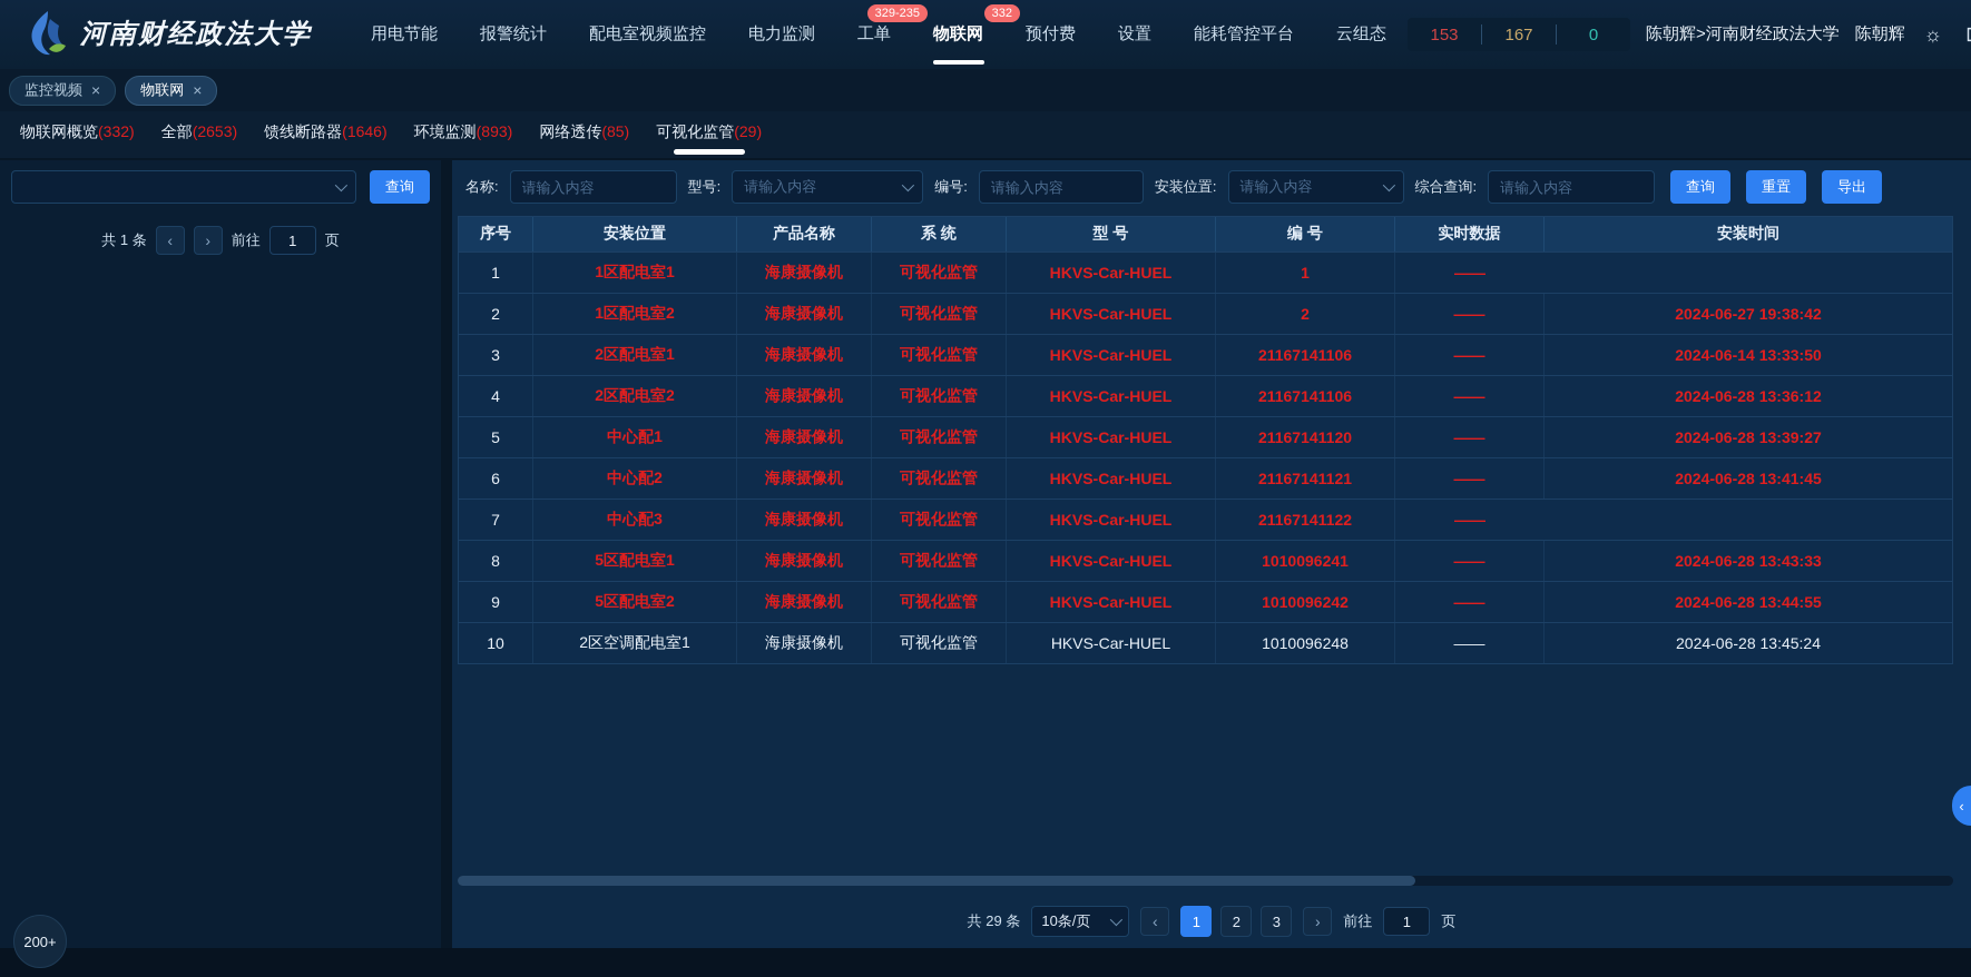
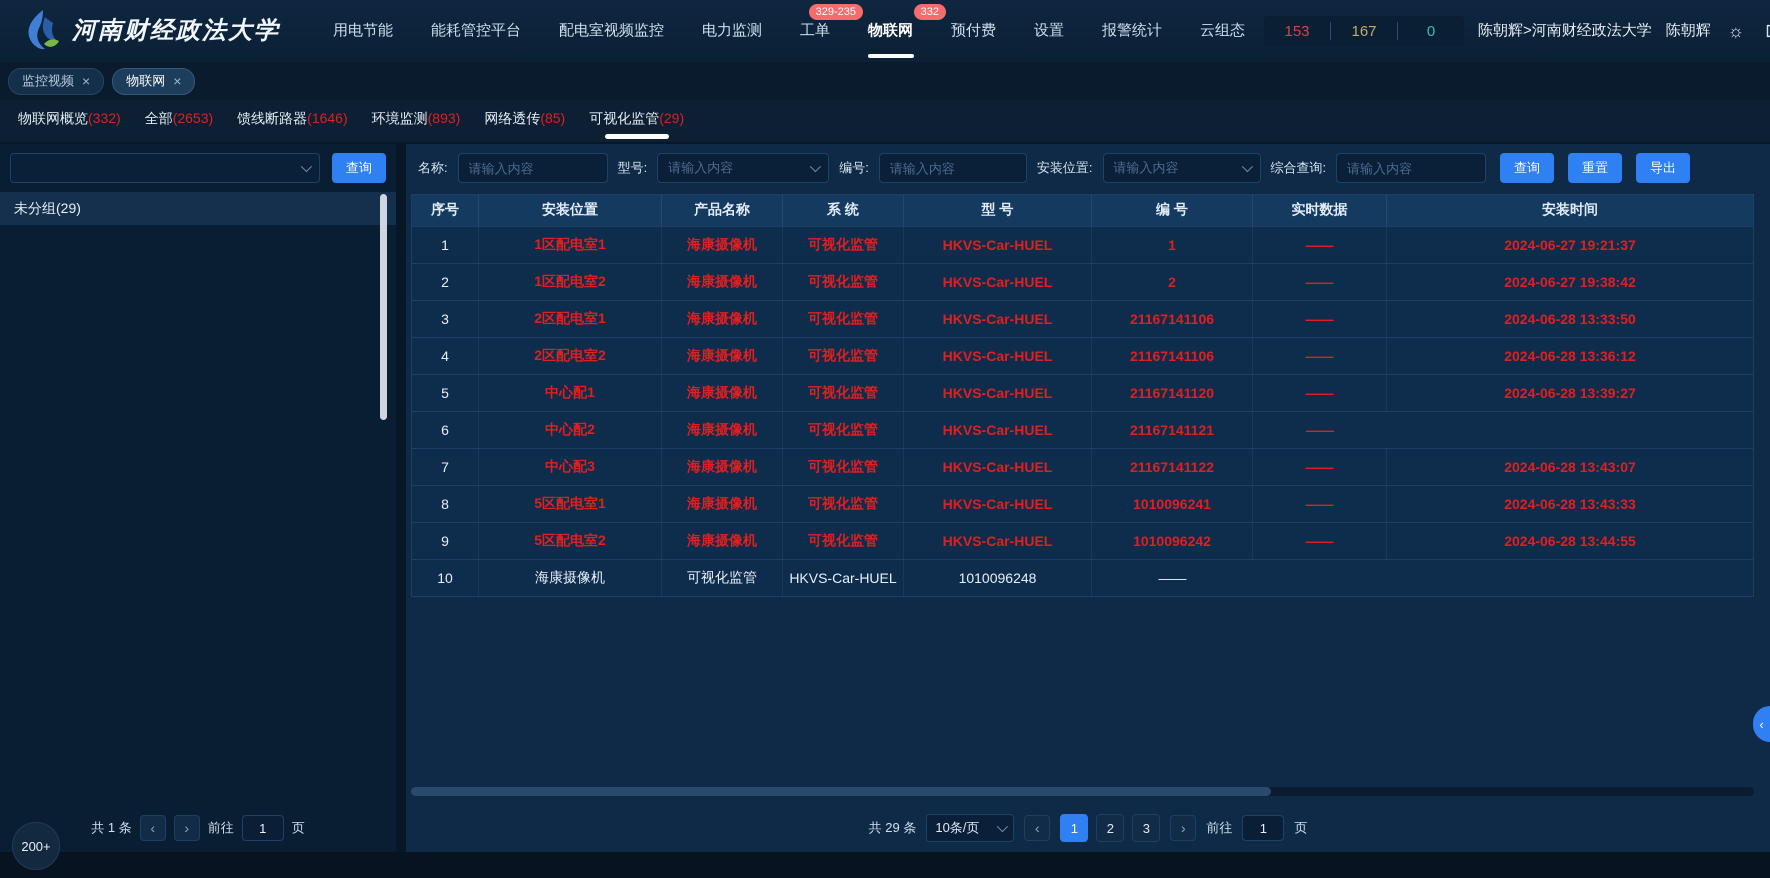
  河南财经政法大学
  用电节能
- 报警统计
+ 能耗管控平台
  配电室视频监控
  电力监测
  工单
  329-23
  物联网
  332
  预付费
  设置
- 能耗管控平台
+ 报警统计
  云组态
  153
  167
  0
  陈朝辉>河南财经政法大学
  陈朝辉
  ☼
  监控视频
  ×
  物联网
  ×
  物联网概览(332)
  全部(2653)
  馈线断路器(1646)
  环境监测(893)
  网络透传(85)
  可视化监管(29)
  查询
+ 未分组(29)
  共 1 条
  ‹
  ›
  前往
  1
  页
  名称:
  请输入内容
  型号:
  请输入内容
  编号:
  请输入内容
  安装位置:
  请输入内容
  综合查询:
  请输入内容
  查询
  重置
  导出
  序号
  安装位置
  产品名称
  系 统
  型 号
  编 号
  实时数据
  安装时间
  1
  1区配电室1
  海康摄像机
  可视化监管
  HKVS-Car-HUEL
  1
  ——
+ 2024-06-27 19:21:37
  2
  1区配电室2
  海康摄像机
  可视化监管
  HKVS-Car-HUEL
  2
  ——
  2024-06-27 19:38:42
  3
  2区配电室1
  海康摄像机
  可视化监管
  HKVS-Car-HUEL
  21167141106
  ——
- 2024-06-14 13:33:50
+ 2024-06-28 13:33:50
  4
  2区配电室2
  海康摄像机
  可视化监管
  HKVS-Car-HUEL
  21167141106
  ——
  2024-06-28 13:36:12
  5
  中心配1
  海康摄像机
  可视化监管
  HKVS-Car-HUEL
  21167141120
  ——
  2024-06-28 13:39:27
  6
  中心配2
  海康摄像机
  可视化监管
  HKVS-Car-HUEL
  21167141121
  ——
- 2024-06-28 13:41:45
  7
  中心配3
  海康摄像机
  可视化监管
  HKVS-Car-HUEL
  21167141122
  ——
+ 2024-06-28 13:43:07
  8
  5区配电室1
  海康摄像机
  可视化监管
  HKVS-Car-HUEL
  1010096241
  ——
  2024-06-28 13:43:33
  9
  5区配电室2
  海康摄像机
  可视化监管
  HKVS-Car-HUEL
  1010096242
  ——
  2024-06-28 13:44:55
  10
- 2区空调配电室1
  海康摄像机
  可视化监管
  HKVS-Car-HUEL
  1010096248
  ——
- 2024-06-28 13:45:24
  共 29 条
  10条/页
  ‹
  1
  2
  3
  ›
  前往
  1
  页
  200+
  ‹
